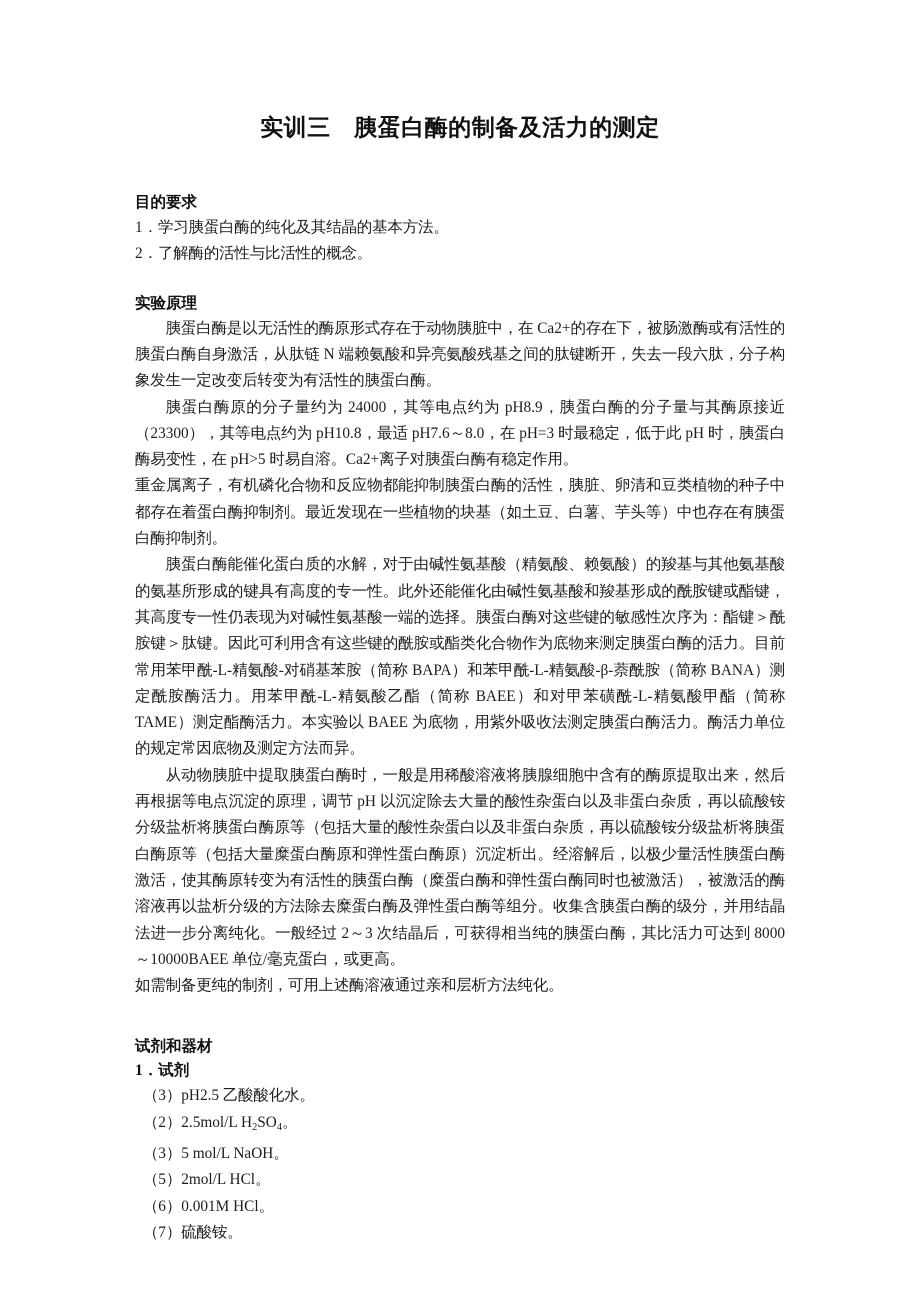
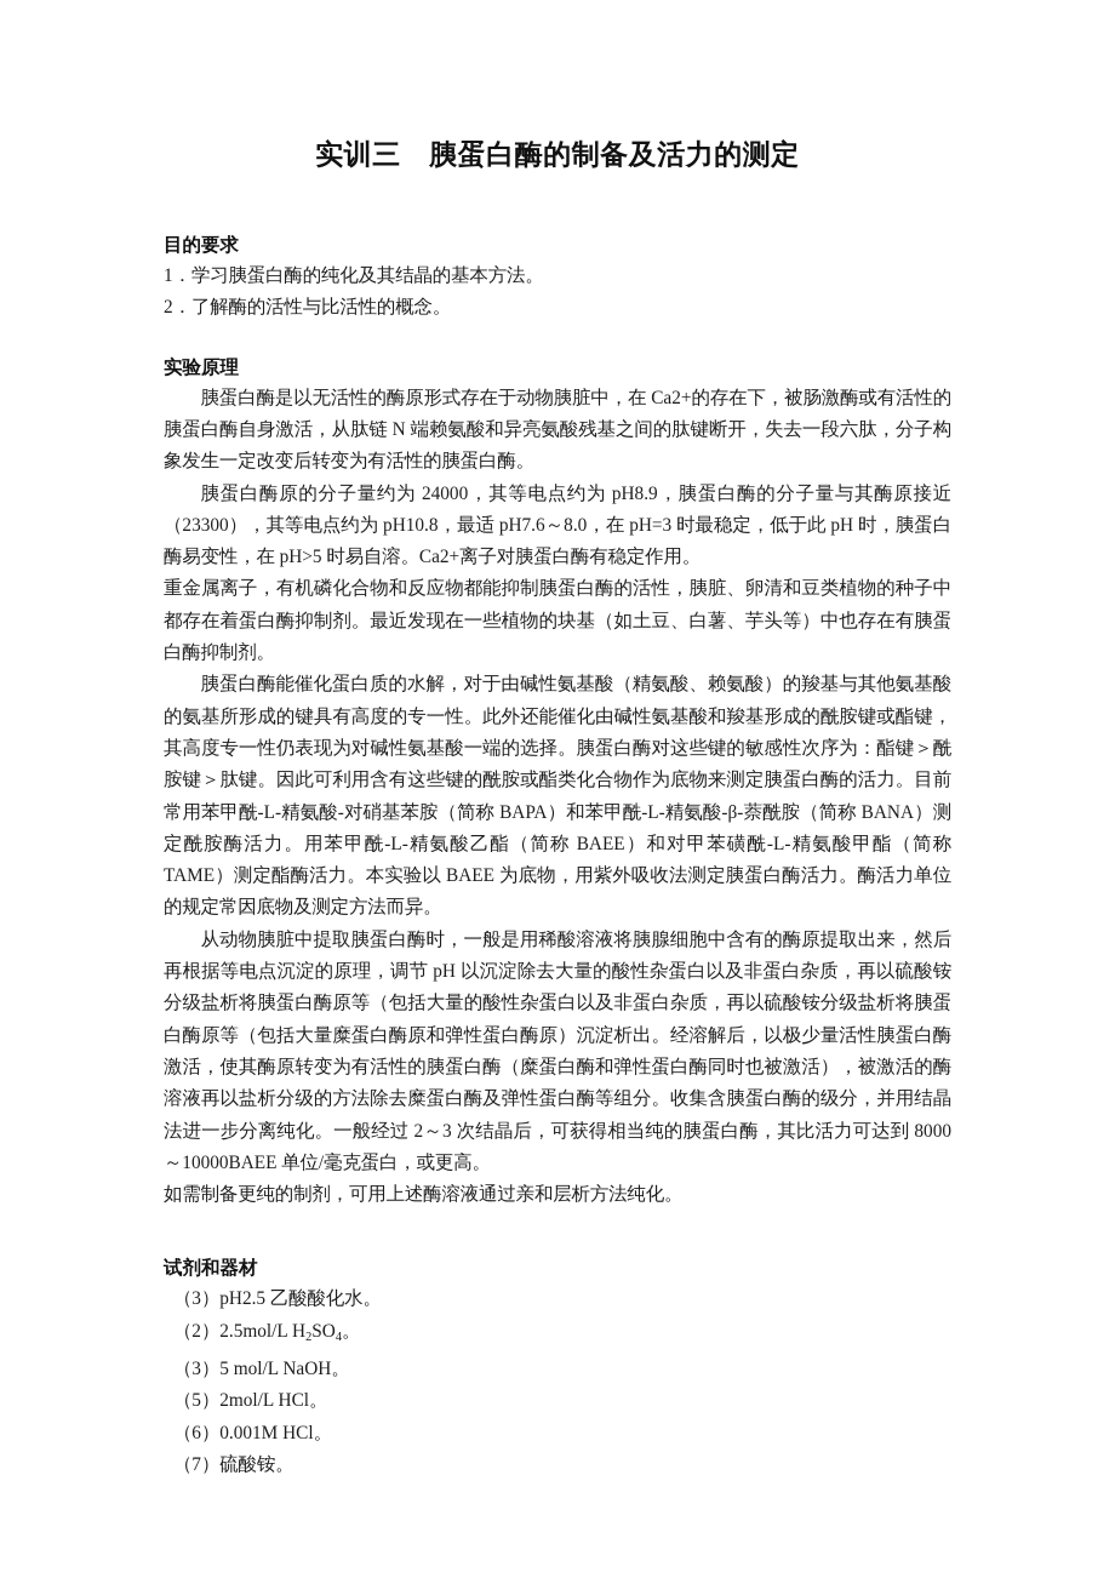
  实训三 胰蛋白酶的制备及活力的测定
  目的要求
  1．学习胰蛋白酶的纯化及其结晶的基本方法。
  2．了解酶的活性与比活性的概念。
  实验原理
  胰蛋白酶是以无活性的酶原形式存在于动物胰脏中，在 Ca2+的存在下，被肠激酶或有活性的胰蛋白酶自身激活，从肽链 N 端赖氨酸和异亮氨酸残基之间的肽键断开，失去一段六肽，分子构象发生一定改变后转变为有活性的胰蛋白酶。
  胰蛋白酶原的分子量约为 24000，其等电点约为 pH8.9，胰蛋白酶的分子量与其酶原接近（23300），其等电点约为 pH10.8，最适 pH7.6～8.0，在 pH=3 时最稳定，低于此 pH 时，胰蛋白酶易变性，在 pH>5 时易自溶。Ca2+离子对胰蛋白酶有稳定作用。
  重金属离子，有机磷化合物和反应物都能抑制胰蛋白酶的活性，胰脏、卵清和豆类植物的种子中都存在着蛋白酶抑制剂。最近发现在一些植物的块基（如土豆、白薯、芋头等）中也存在有胰蛋白酶抑制剂。
  胰蛋白酶能催化蛋白质的水解，对于由碱性氨基酸（精氨酸、赖氨酸）的羧基与其他氨基酸的氨基所形成的键具有高度的专一性。此外还能催化由碱性氨基酸和羧基形成的酰胺键或酯键，其高度专一性仍表现为对碱性氨基酸一端的选择。胰蛋白酶对这些键的敏感性次序为：酯键＞酰胺键＞肽键。因此可利用含有这些键的酰胺或酯类化合物作为底物来测定胰蛋白酶的活力。目前常用苯甲酰-L-精氨酸-对硝基苯胺（简称 BAPA）和苯甲酰-L-精氨酸-β-萘酰胺（简称 BANA）测定酰胺酶活力。用苯甲酰-L-精氨酸乙酯（简称 BAEE）和对甲苯磺酰-L-精氨酸甲酯（简称 TAME）测定酯酶活力。本实验以 BAEE 为底物，用紫外吸收法测定胰蛋白酶活力。酶活力单位的规定常因底物及测定方法而异。
  从动物胰脏中提取胰蛋白酶时，一般是用稀酸溶液将胰腺细胞中含有的酶原提取出来，然后再根据等电点沉淀的原理，调节 pH 以沉淀除去大量的酸性杂蛋白以及非蛋白杂质，再以硫酸铵分级盐析将胰蛋白酶原等（包括大量的酸性杂蛋白以及非蛋白杂质，再以硫酸铵分级盐析将胰蛋白酶原等（包括大量糜蛋白酶原和弹性蛋白酶原）沉淀析出。经溶解后，以极少量活性胰蛋白酶激活，使其酶原转变为有活性的胰蛋白酶（糜蛋白酶和弹性蛋白酶同时也被激活），被激活的酶溶液再以盐析分级的方法除去糜蛋白酶及弹性蛋白酶等组分。收集含胰蛋白酶的级分，并用结晶法进一步分离纯化。一般经过 2～3 次结晶后，可获得相当纯的胰蛋白酶，其比活力可达到 8000～10000BAEE 单位/毫克蛋白，或更高。
  如需制备更纯的制剂，可用上述酶溶液通过亲和层析方法纯化。
  试剂和器材
- 1．试剂
  （3）pH2.5 乙酸酸化水。
  （2）2.5mol/L H2SO4。
  （3）5 mol/L NaOH。
  （5）2mol/L HCl。
  （6）0.001M HCl。
  （7）硫酸铵。
